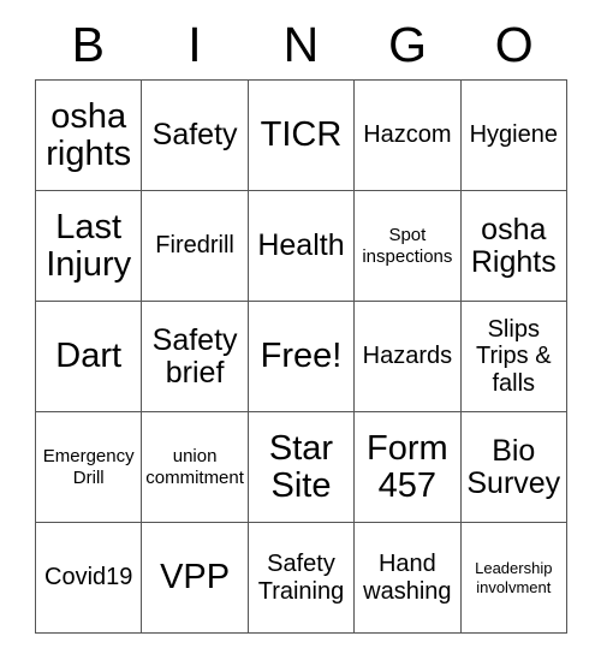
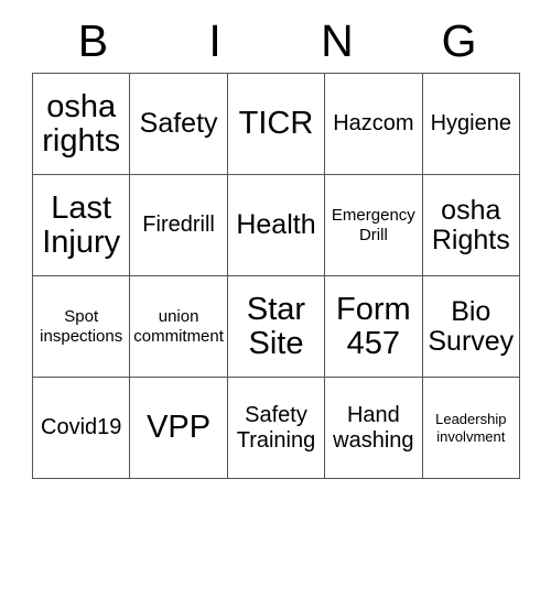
  B
  I
  N
  G
- O
  osha rights	Safety	TICR	Hazcom	Hygiene
- Last Injury	Firedrill	Health	Spot inspections	osha Rights
+ Last Injury	Firedrill	Health	Emergency Drill	osha Rights
- Dart	Safety brief	Free!	Hazards	Slips Trips & falls
- Emergency Drill	union commitment	Star Site	Form 457	Bio Survey
+ Spot inspections	union commitment	Star Site	Form 457	Bio Survey
  Covid19	VPP	Safety Training	Hand washing	Leadership involvment
